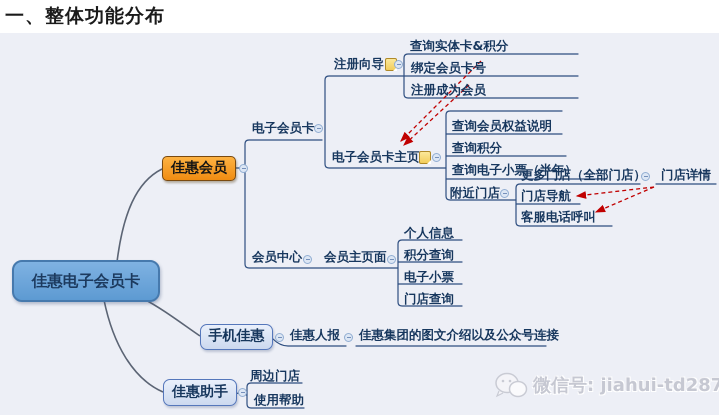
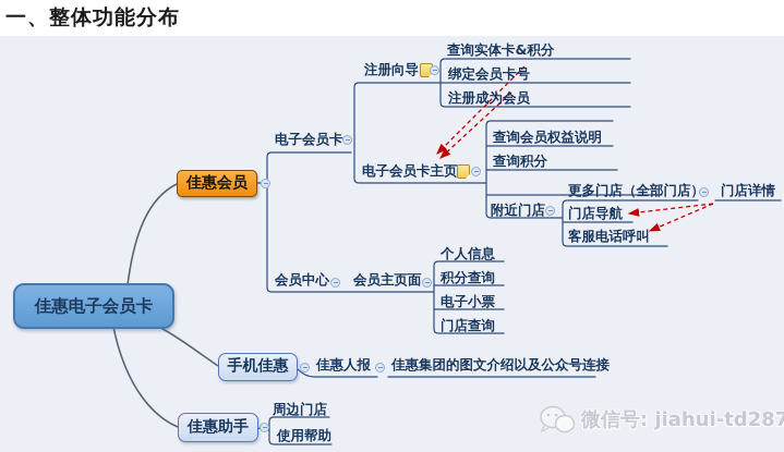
  一、整体功能分布
  佳惠电子会员卡
  佳惠会员
  手机佳惠
  佳惠助手
  电子会员卡
  注册向导
  查询实体卡&积分
  绑定会员卡号
  注册成为会员
  电子会员卡主页
  查询会员权益说明
  查询积分
- 查询电子小票（半年）
  附近门店
  更多门店（全部门店）
  门店详情
  门店导航
  客服电话呼叫
  会员中心
  会员主页面
  个人信息
  积分查询
  电子小票
  门店查询
  佳惠人报
  佳惠集团的图文介绍以及公众号连接
  周边门店
  使用帮助
  微信号: jiahui-td287
